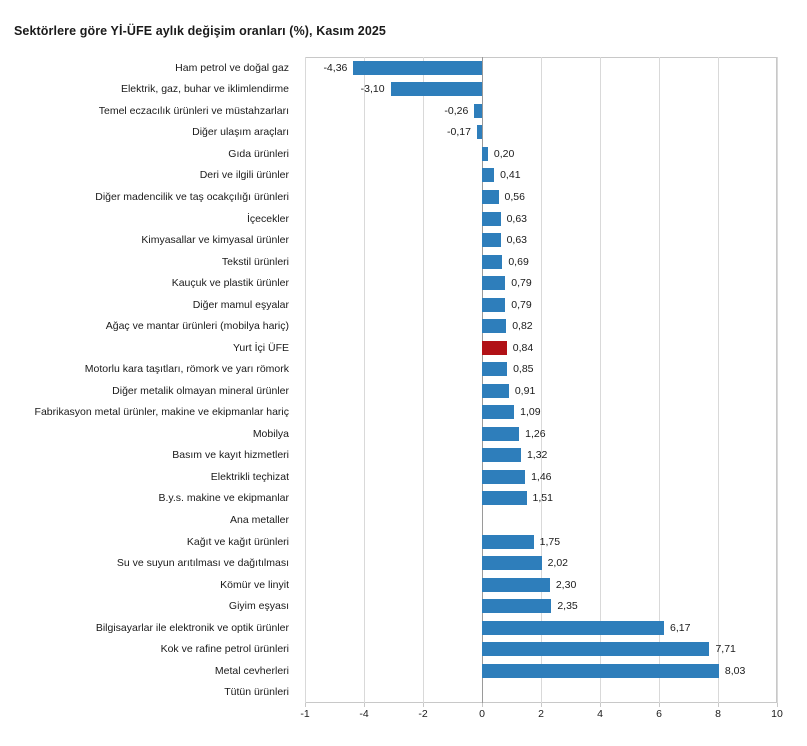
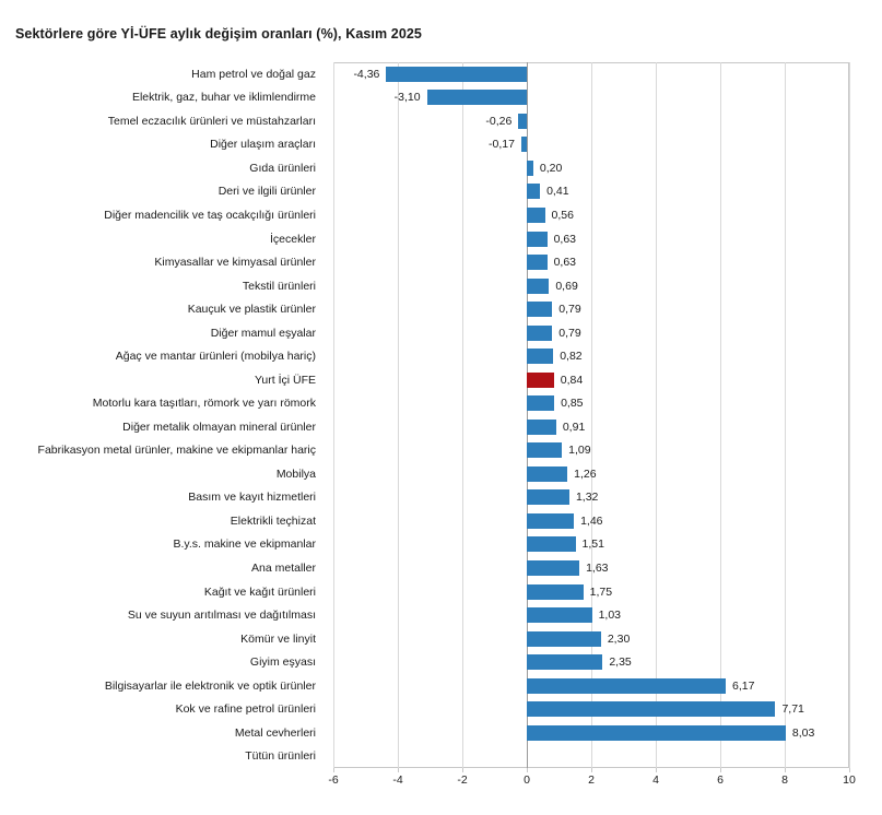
  Sektörlere göre Yİ-ÜFE aylık değişim oranları (%), Kasım 2025
  Ham petrol ve doğal gaz
  Elektrik, gaz, buhar ve iklimlendirme
  Temel eczacılık ürünleri ve müstahzarları
  Diğer ulaşım araçları
  Gıda ürünleri
  Deri ve ilgili ürünler
  Diğer madencilik ve taş ocakçılığı ürünleri
  İçecekler
  Kimyasallar ve kimyasal ürünler
  Tekstil ürünleri
  Kauçuk ve plastik ürünler
  Diğer mamul eşyalar
  Ağaç ve mantar ürünleri (mobilya hariç)
  Yurt İçi ÜFE
  Motorlu kara taşıtları, römork ve yarı römork
  Diğer metalik olmayan mineral ürünler
  Fabrikasyon metal ürünler, makine ve ekipmanlar hariç
  Mobilya
  Basım ve kayıt hizmetleri
  Elektrikli teçhizat
  B.y.s. makine ve ekipmanlar
  Ana metaller
  Kağıt ve kağıt ürünleri
  Su ve suyun arıtılması ve dağıtılması
  Kömür ve linyit
  Giyim eşyası
  Bilgisayarlar ile elektronik ve optik ürünler
  Kok ve rafine petrol ürünleri
  Metal cevherleri
  Tütün ürünleri
  -4,36
  -3,10
  -0,26
  -0,17
  0,20
  0,41
  0,56
  0,63
  0,63
  0,69
  0,79
  0,79
  0,82
  0,84
  0,85
  0,91
  1,09
  1,26
  1,32
  1,46
  1,51
+ 1,63
  1,75
- 2,02
+ 1,03
  2,30
  2,35
  6,17
  7,71
  8,03
- -1
+ -6
  -4
  -2
  0
  2
  4
  6
  8
  10
